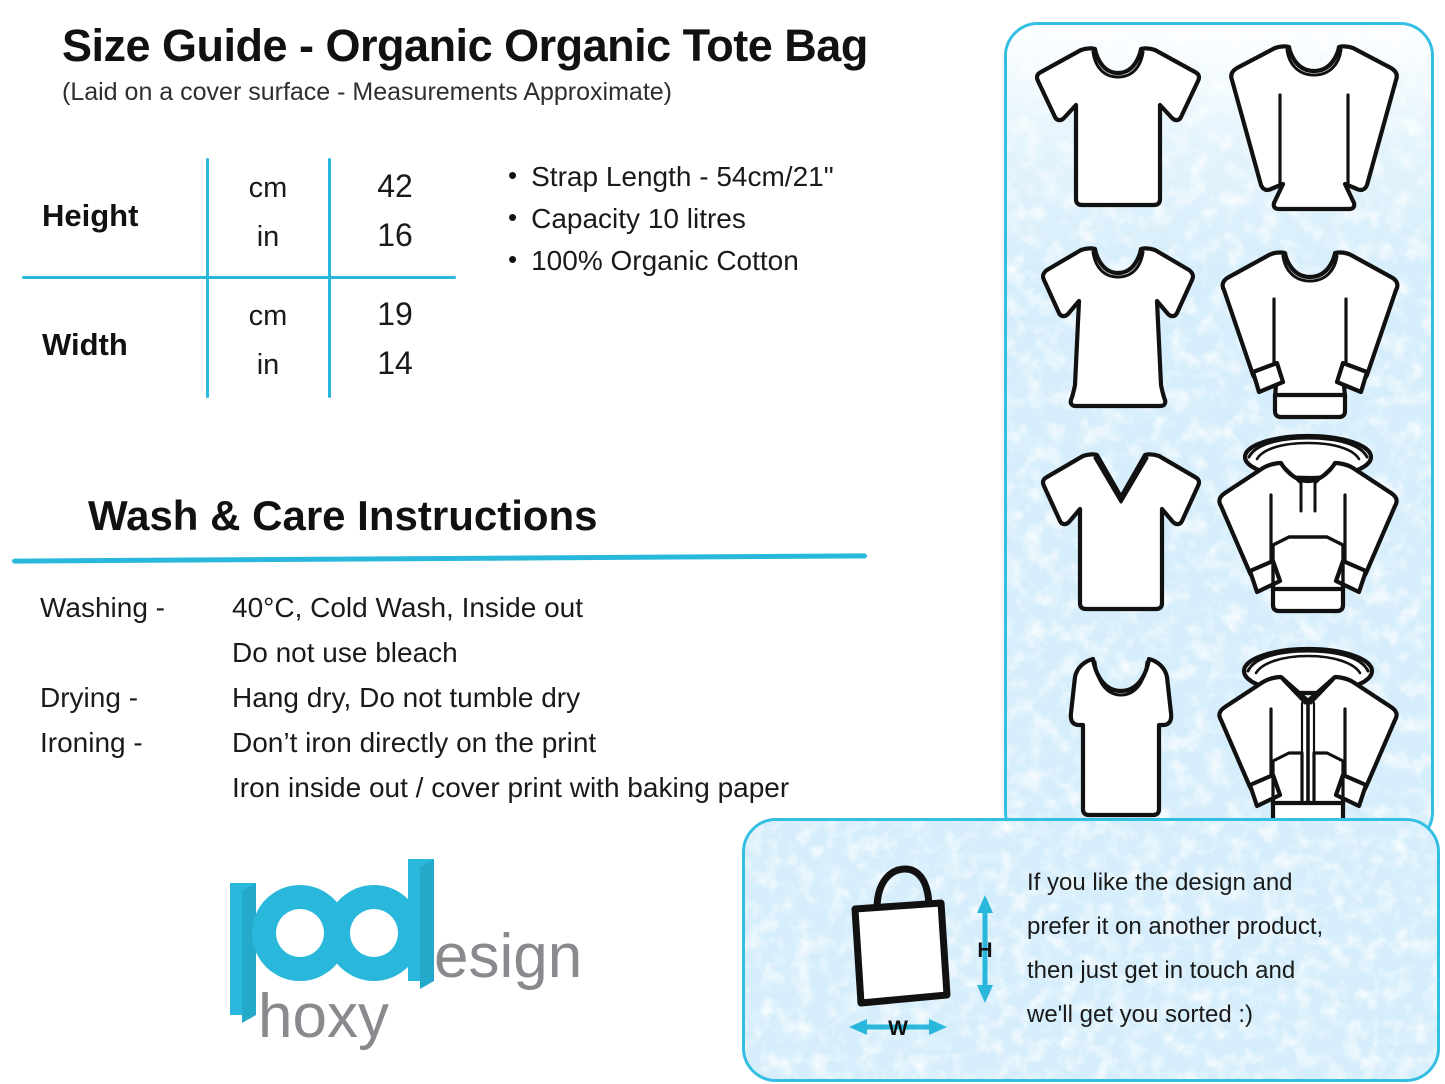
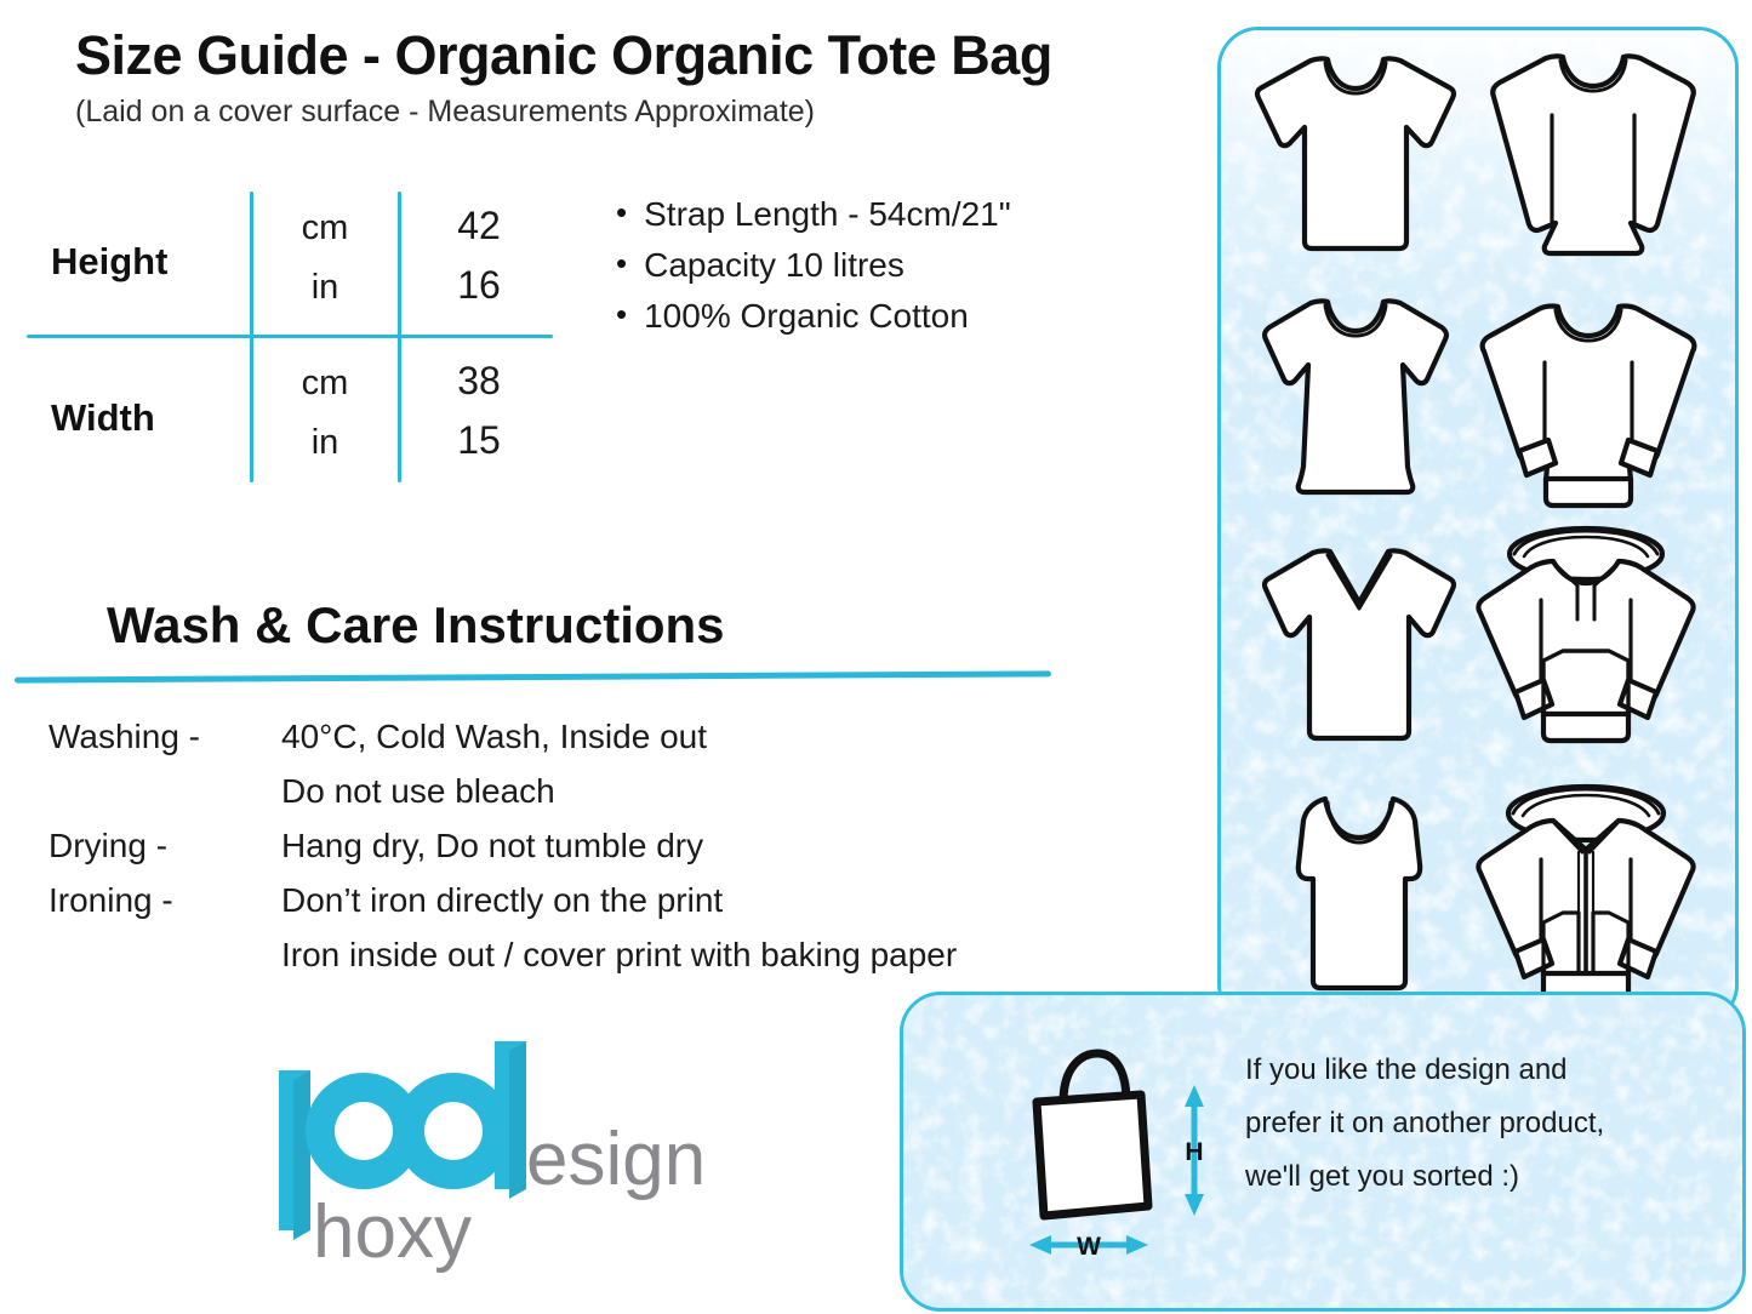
  Size Guide - Organic Organic Tote Bag
  (Laid on a cover surface - Measurements Approximate)
  Height
  cm
  in
  42
  16
  Width
  cm
  in
- 19
+ 38
- 14
+ 15
  •
  Strap Length - 54cm/21"
  •
  Capacity 10 litres
  •
  100% Organic Cotton
  Wash & Care Instructions
  Washing -
  40°C, Cold Wash, Inside out
  Do not use bleach
  Drying -
  Hang dry, Do not tumble dry
  Ironing -
  Don’t iron directly on the print
  Iron inside out / cover print with baking paper
  esign
  hoxy
  H
  W
  If you like the design and
  prefer it on another product,
- then just get in touch and
  we'll get you sorted :)
